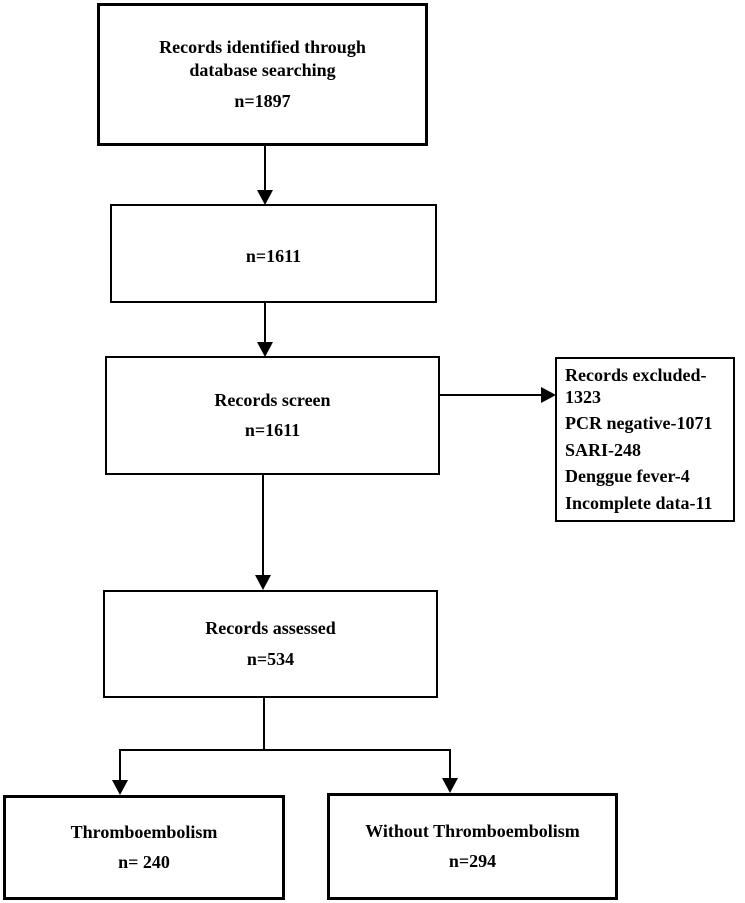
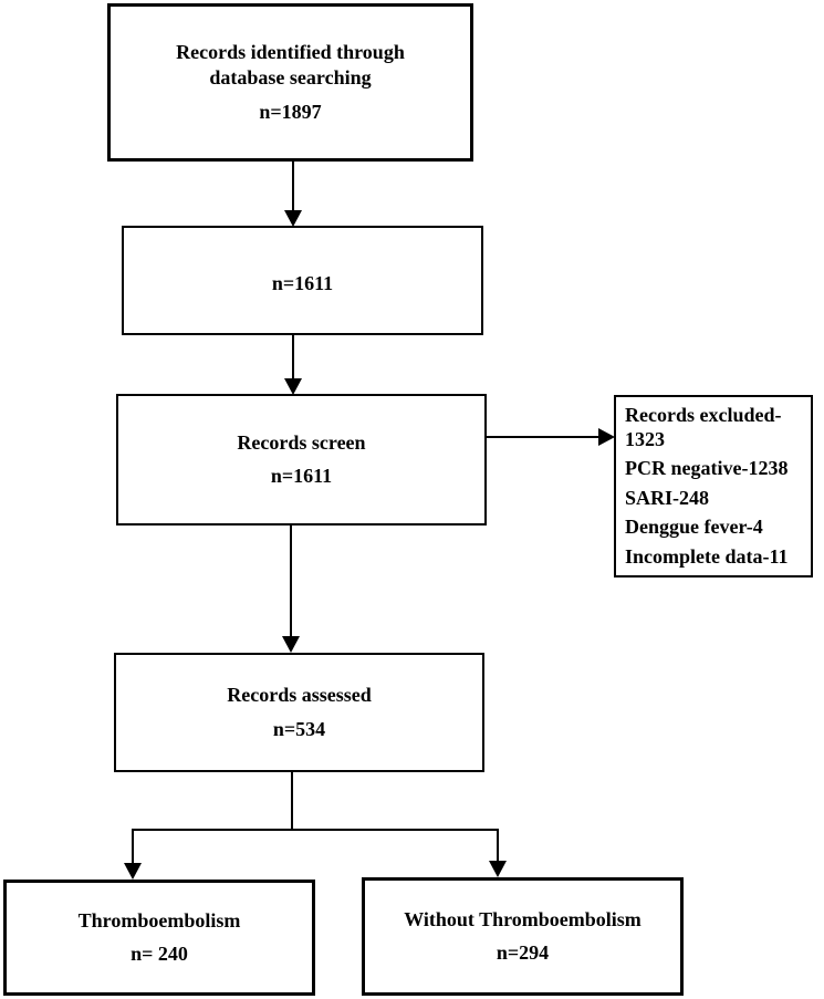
  Records identified through database searching
  n=1897
  n=1611
  Records screen
  n=1611
  Records excluded-1323
- PCR negative-1071
+ PCR negative-1238
  SARI-248
  Denggue fever-4
  Incomplete data-11
  Records assessed
  n=534
  Thromboembolism
  n= 240
  Without Thromboembolism
  n=294
